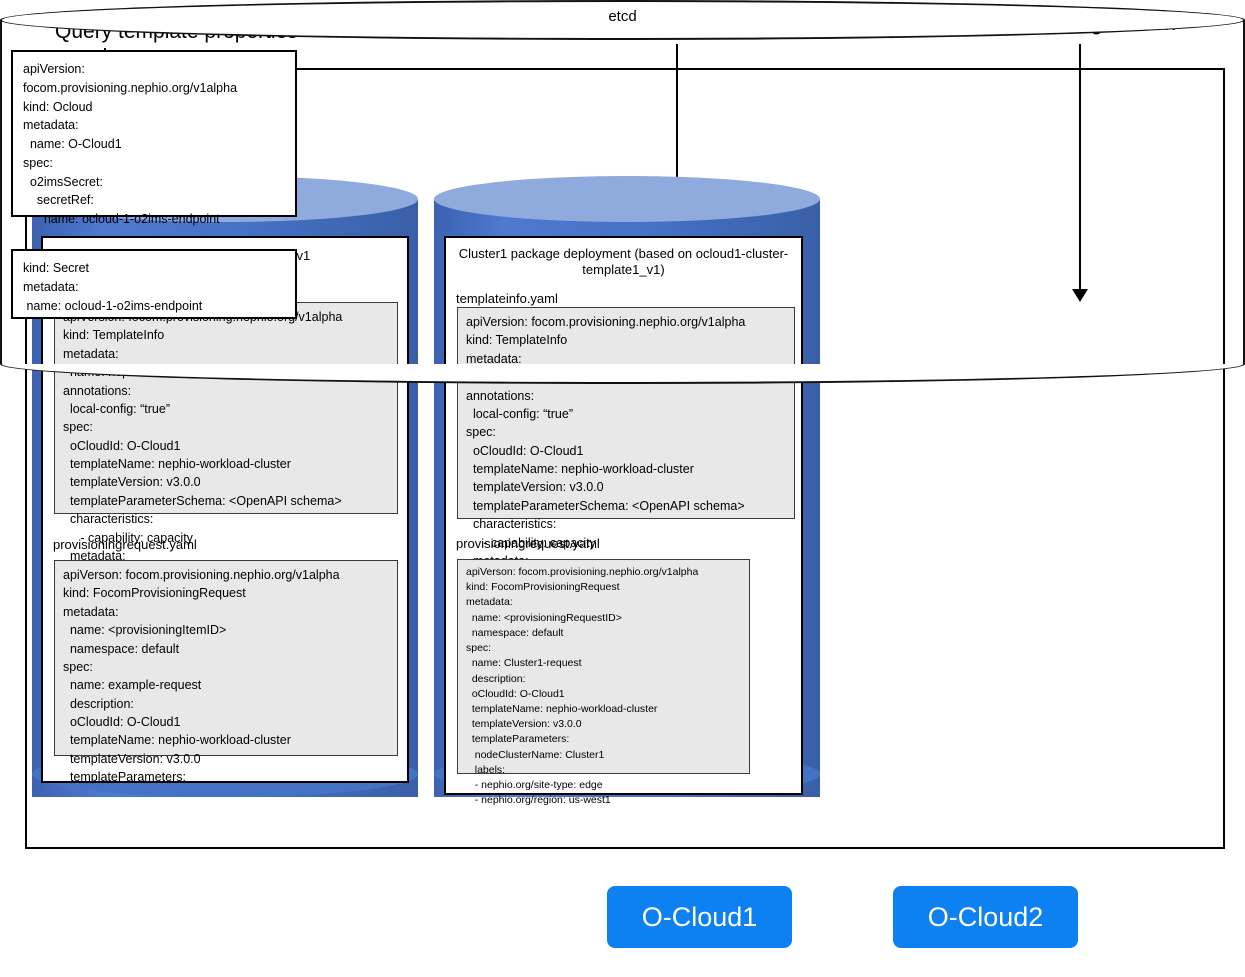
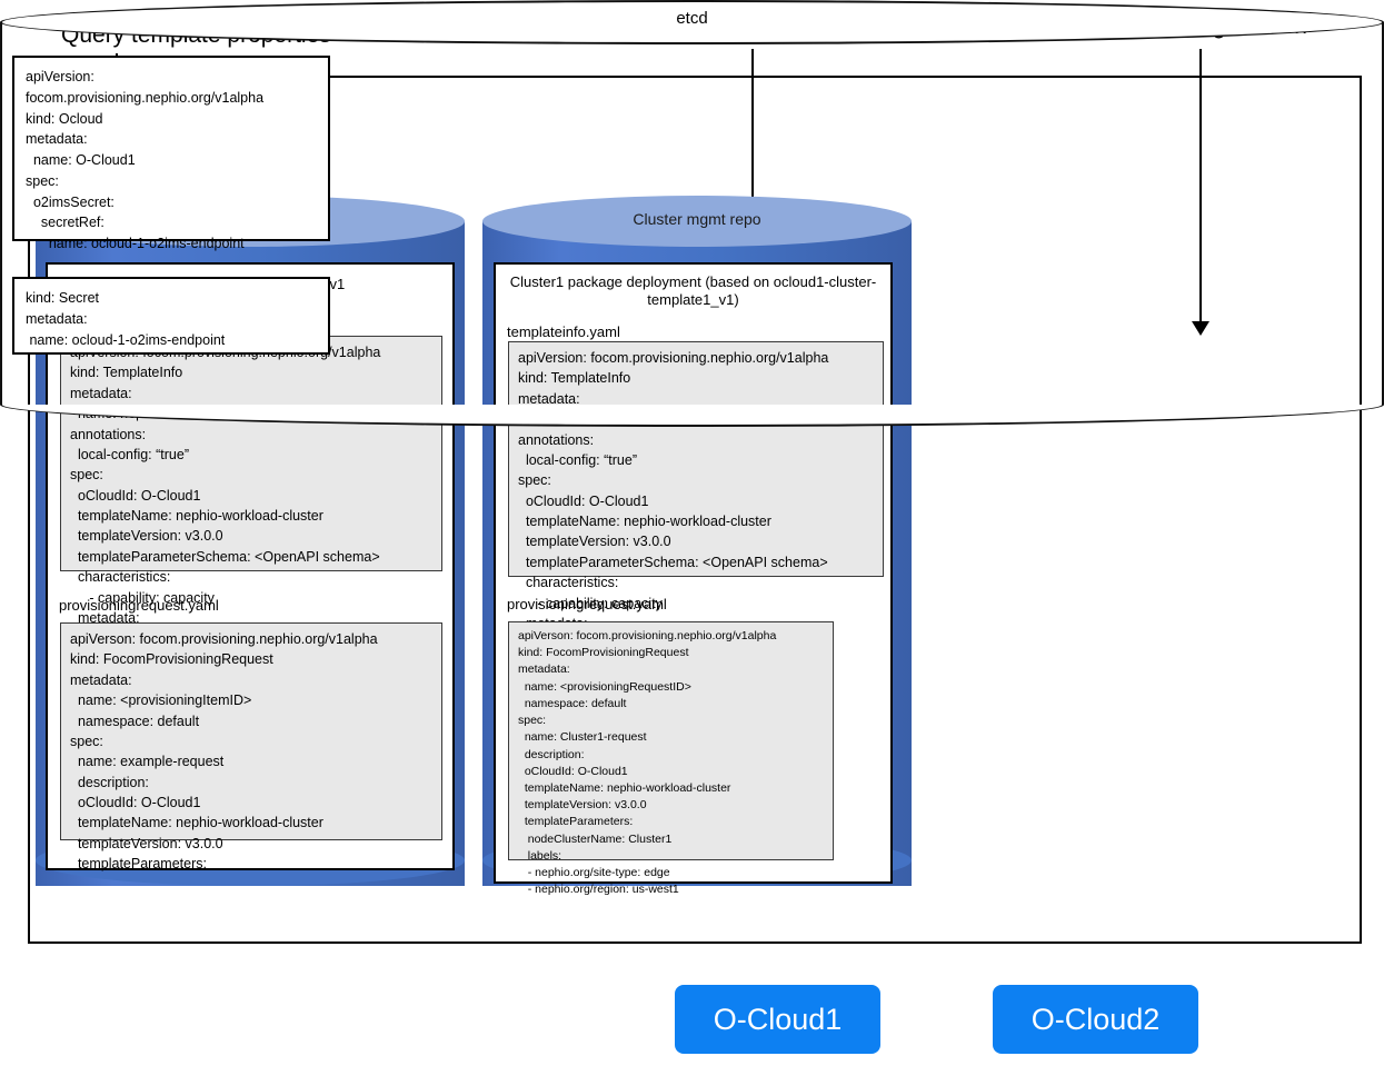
  kind: TemplateInfo
  metadata:
  annotations:
  local-config: “true”
  spec:
  oCloudId: O-Cloud1
  templateName: nephio-workload-cluster
  templateVersion: v3.0.0
  templateParameterSchema: <OpenAPI schema>
  characteristics:
  - capability: capacity
  metadata:
  provisioningrequest.yaml
  apiVerson: focom.provisioning.nephio.org/v1alpha
  kind: FocomProvisioningRequest
  metadata:
  name: <provisioningItemID>
  namespace: default
  spec:
  name: example-request
  description:
  oCloudId: O-Cloud1
  templateName: nephio-workload-cluster
  templateVersion: v3.0.0
  templateParameters:
+ Cluster mgmt repo
  Cluster1 package deployment (based on ocloud1-cluster-template1_v1)
  templateinfo.yaml
  apiVersion: focom.provisioning.nephio.org/v1alpha
  kind: TemplateInfo
  metadata:
  annotations:
  local-config: “true”
  spec:
  oCloudId: O-Cloud1
  templateName: nephio-workload-cluster
  templateVersion: v3.0.0
  templateParameterSchema: <OpenAPI schema>
  characteristics:
  - capability: capacity
  provisioningrequest.yaml
  apiVerson: focom.provisioning.nephio.org/v1alpha
  kind: FocomProvisioningRequest
  metadata:
  name: <provisioningRequestID>
  namespace: default
  spec:
  name: Cluster1-request
  description:
  oCloudId: O-Cloud1
  templateName: nephio-workload-cluster
  templateVersion: v3.0.0
  templateParameters:
  nodeClusterName: Cluster1
  labels:
  - nephio.org/site-type: edge
  - nephio.org/region: us-west1
  etcd
  apiVersion:
  focom.provisioning.nephio.org/v1alpha
  kind: Ocloud
  metadata:
  name: O-Cloud1
  spec:
  o2imsSecret:
  secretRef:
  name: ocloud-1-o2ims-endpoint
  kind: Secret
  metadata:
  name: ocloud-1-o2ims-endpoint
  O-Cloud1
  O-Cloud2
